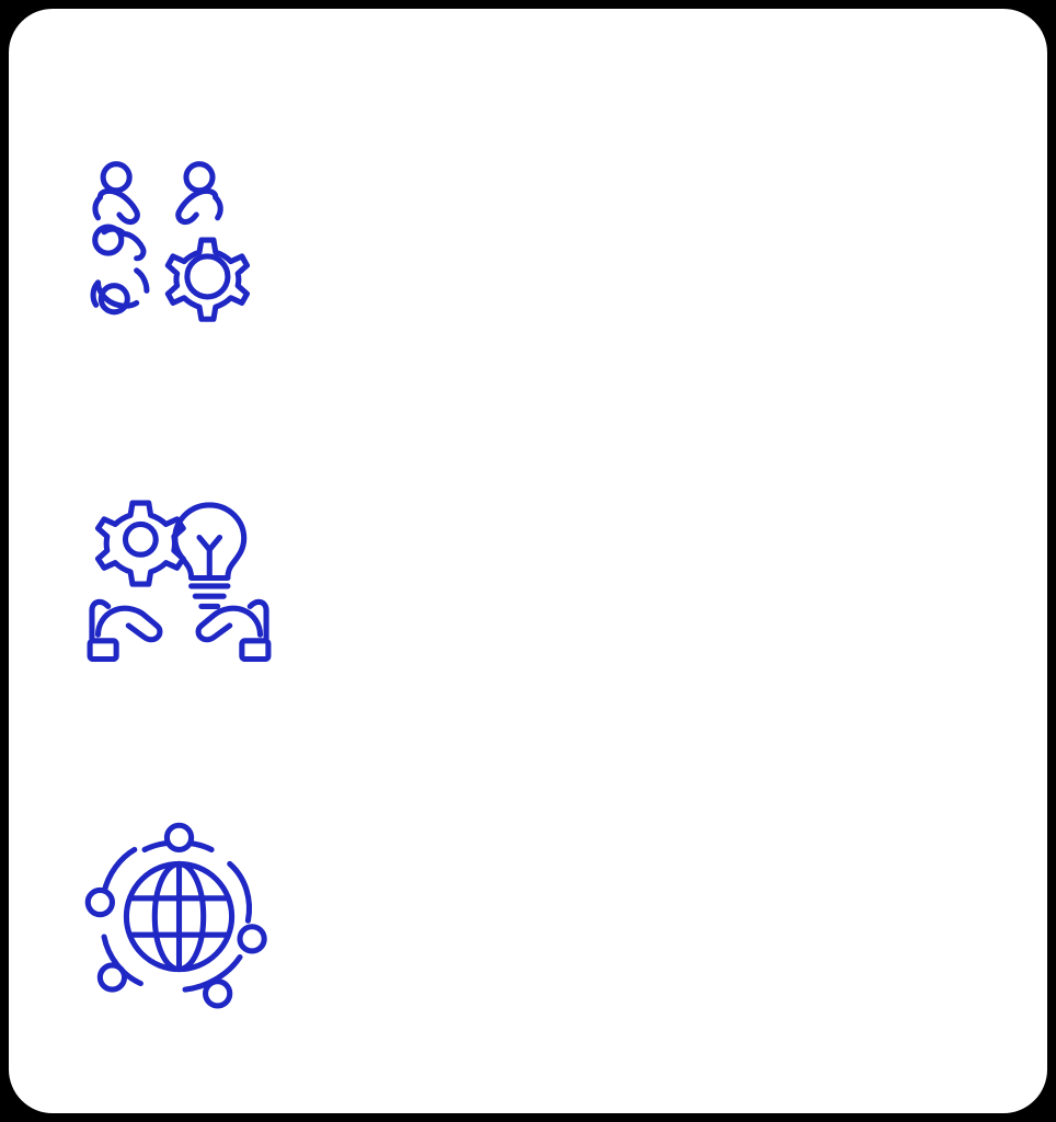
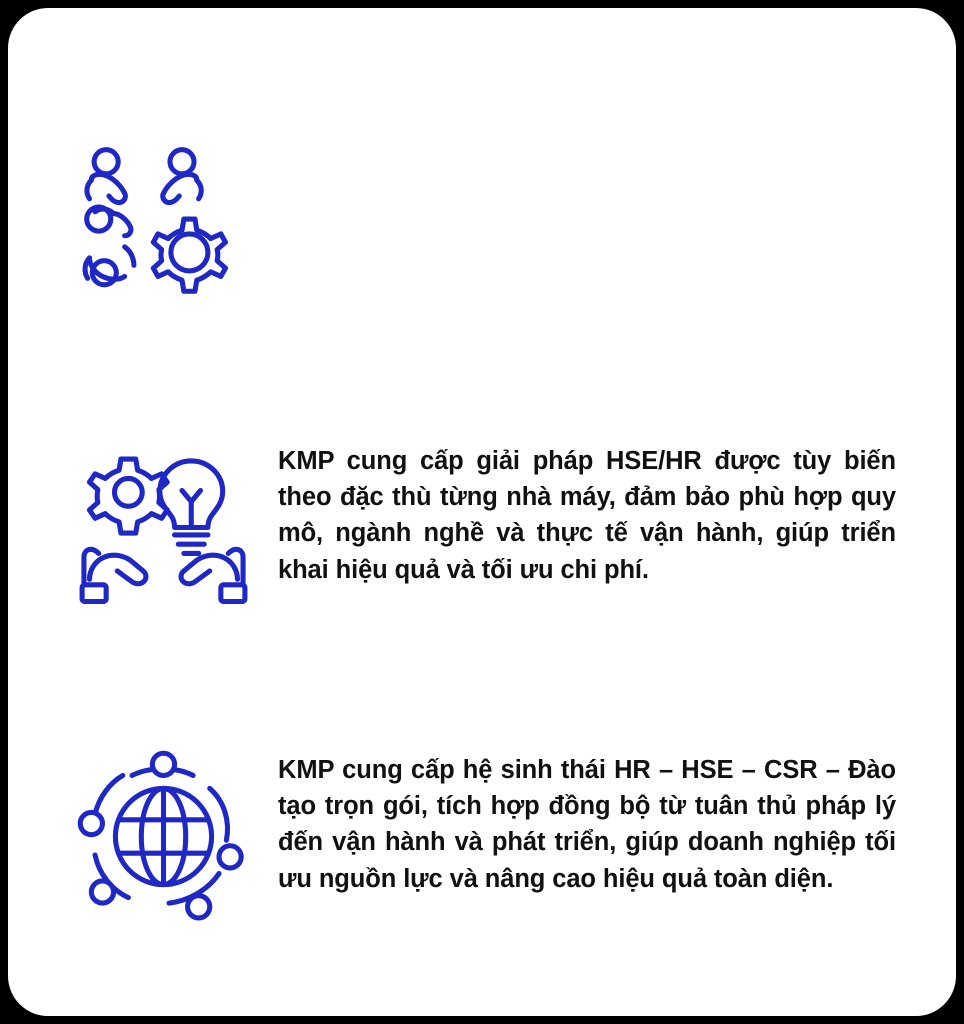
+ KMP cung cấp giải pháp HSE/HR được tùy biến theo đặc thù từng nhà máy, đảm bảo phù hợp quy mô, ngành nghề và thực tế vận hành, giúp triển khai hiệu quả và tối ưu chi phí.
+ KMP cung cấp hệ sinh thái HR – HSE – CSR – Đào tạo trọn gói, tích hợp đồng bộ từ tuân thủ pháp lý đến vận hành và phát triển, giúp doanh nghiệp tối ưu nguồn lực và nâng cao hiệu quả toàn diện.
